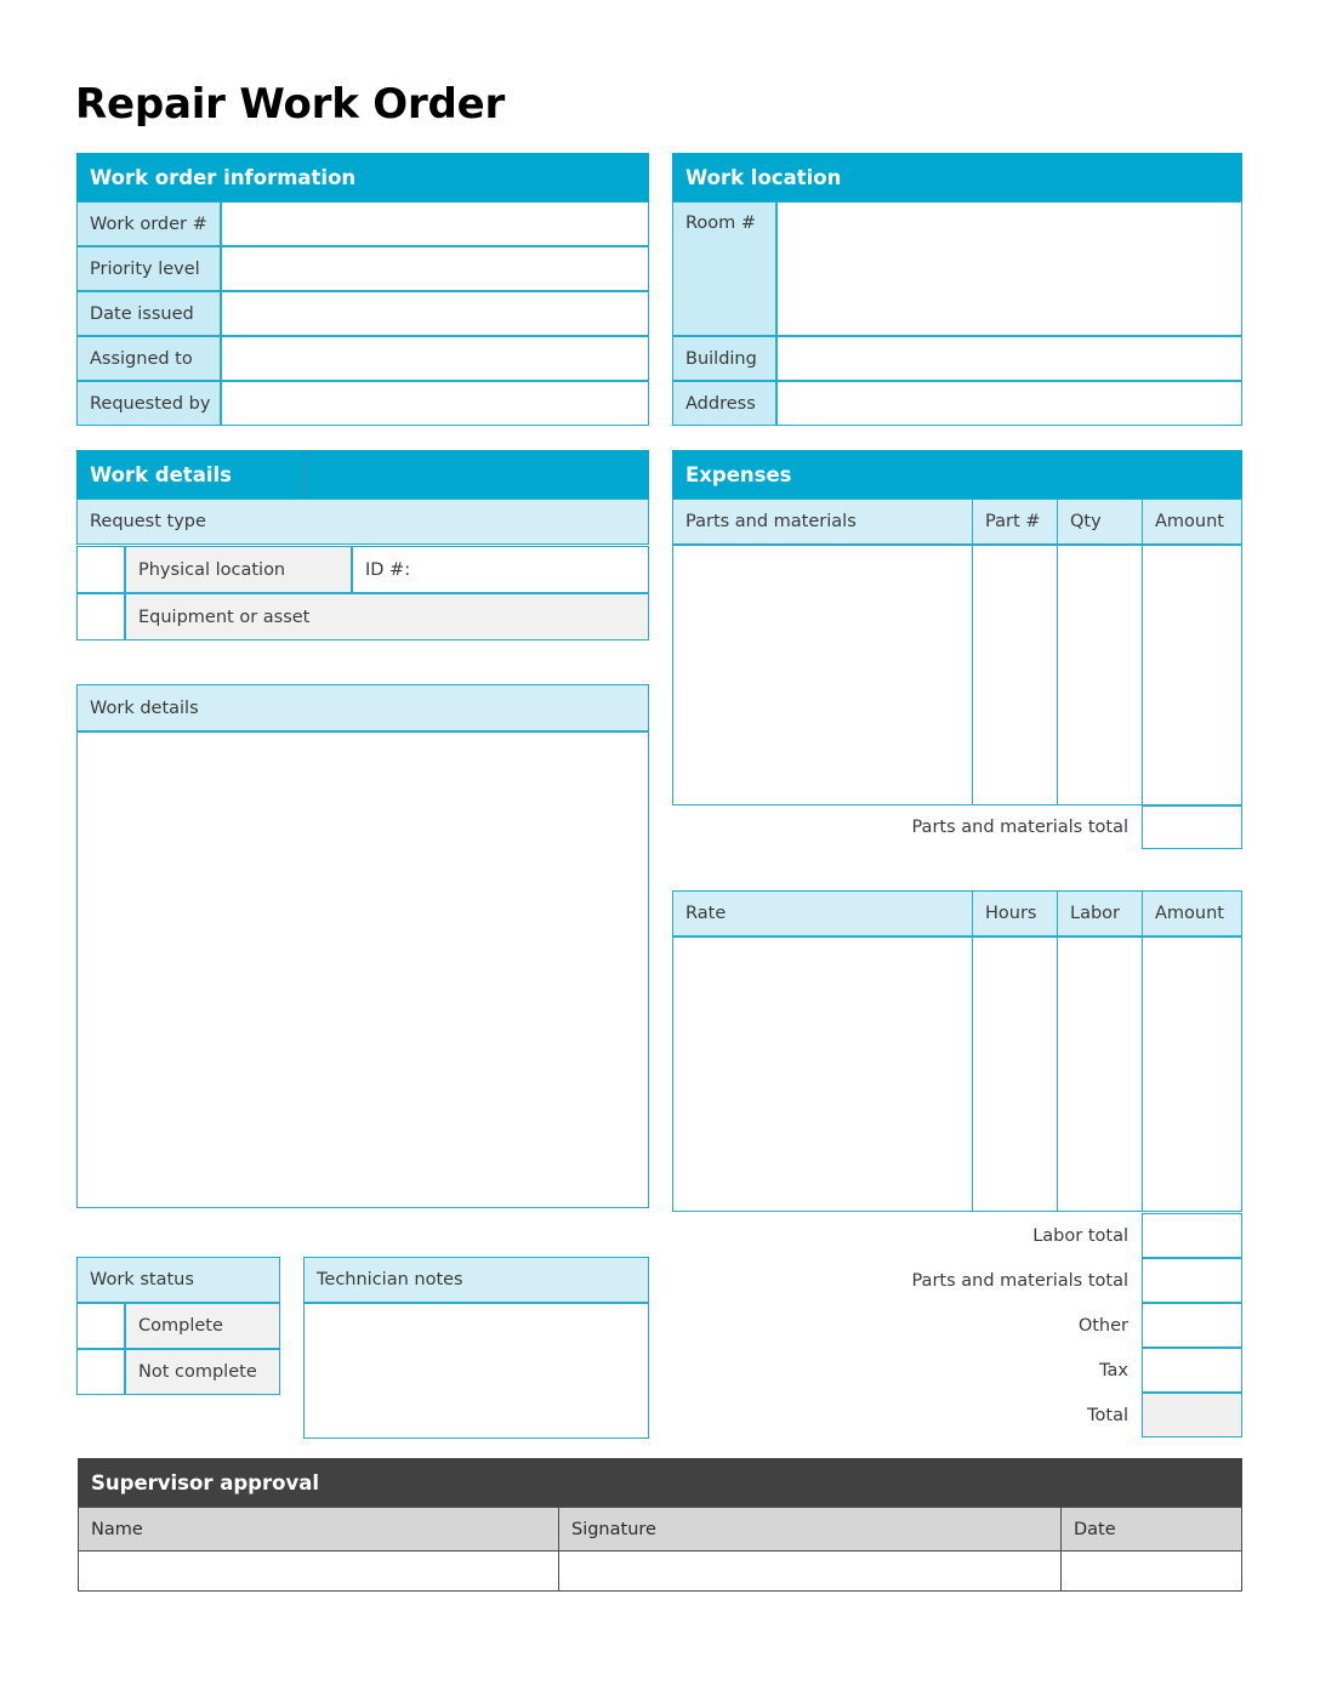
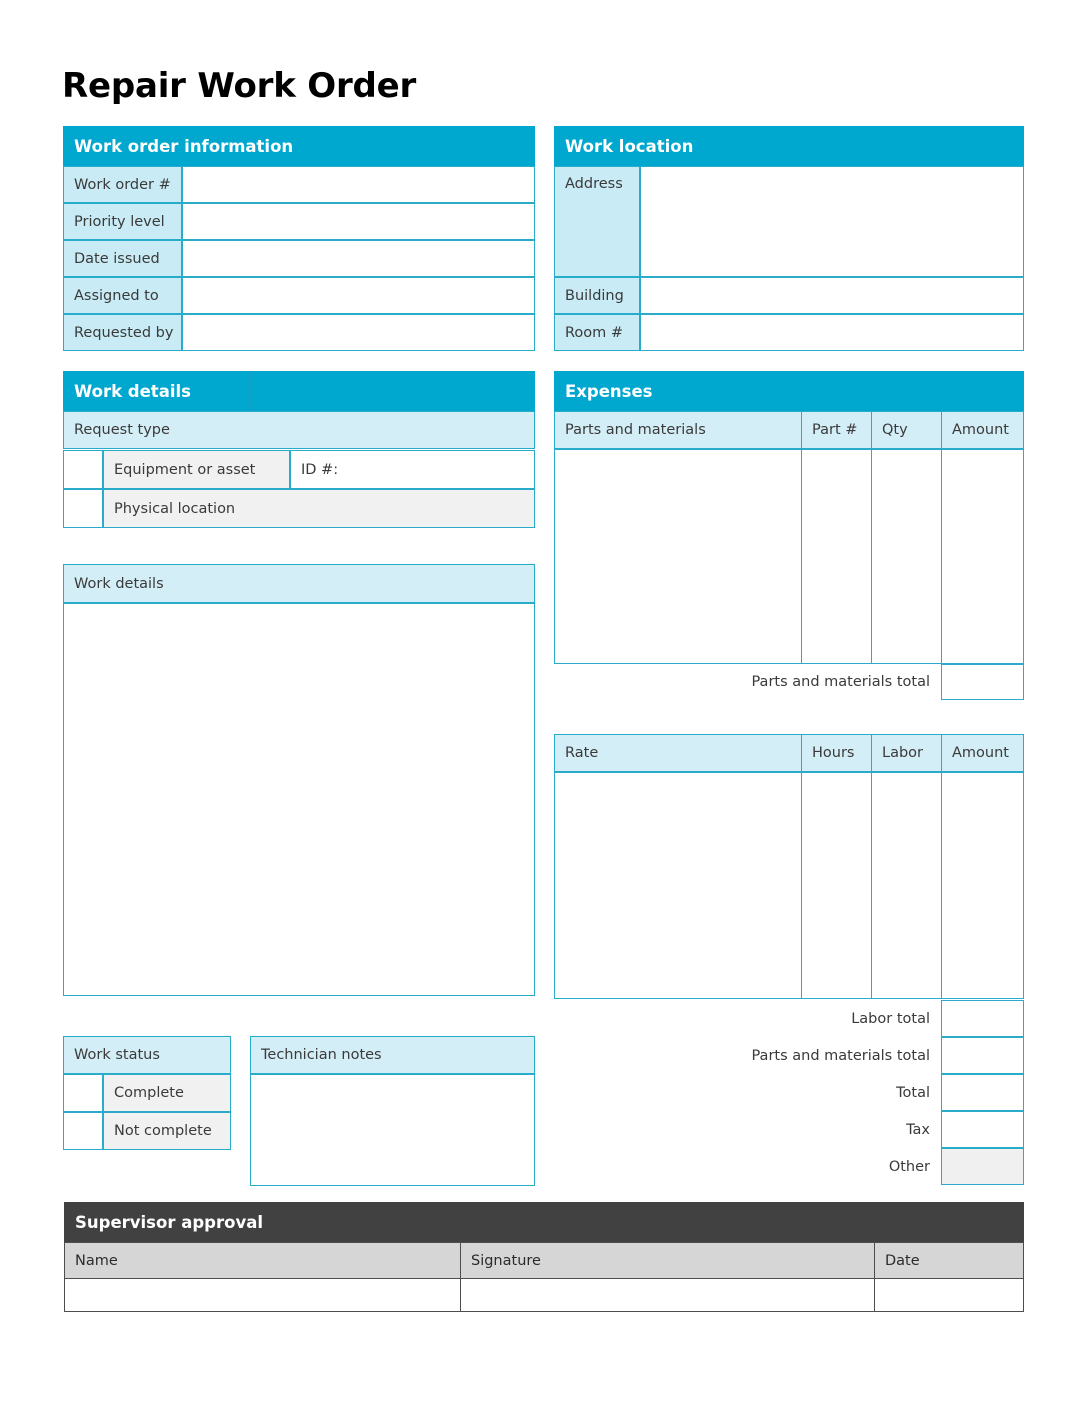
  Repair Work Order
  Work order information
  Work order #
  Priority level
  Date issued
  Assigned to
  Requested by
  Work location
- Room #
+ Address
  Building
- Address
+ Room #
  Work details
  Request type
- Physical location
+ Equipment or asset
  ID #:
- Equipment or asset
+ Physical location
  Work details
  Expenses
  Parts and materials
  Part #
  Qty
  Amount
  Parts and materials total
  Rate
  Hours
  Labor
  Amount
  Labor total
  Parts and materials total
- Other
+ Total
  Tax
- Total
+ Other
  Work status
  Complete
  Not complete
  Technician notes
  Supervisor approval
  Name
  Signature
  Date
